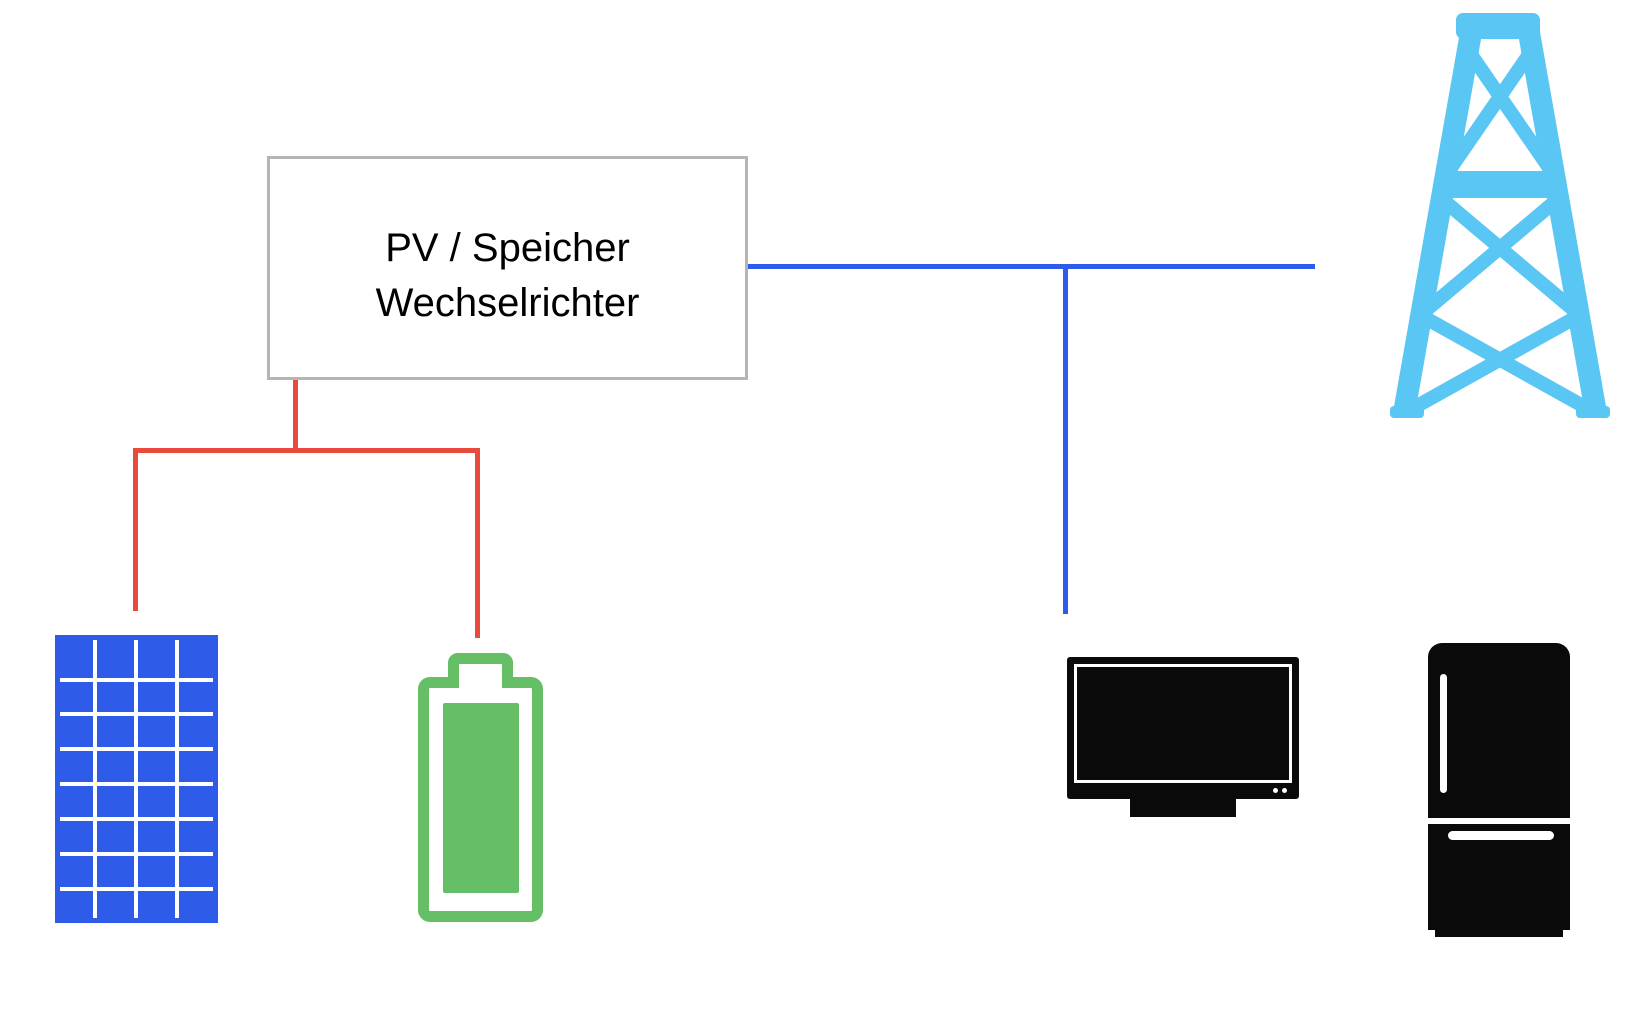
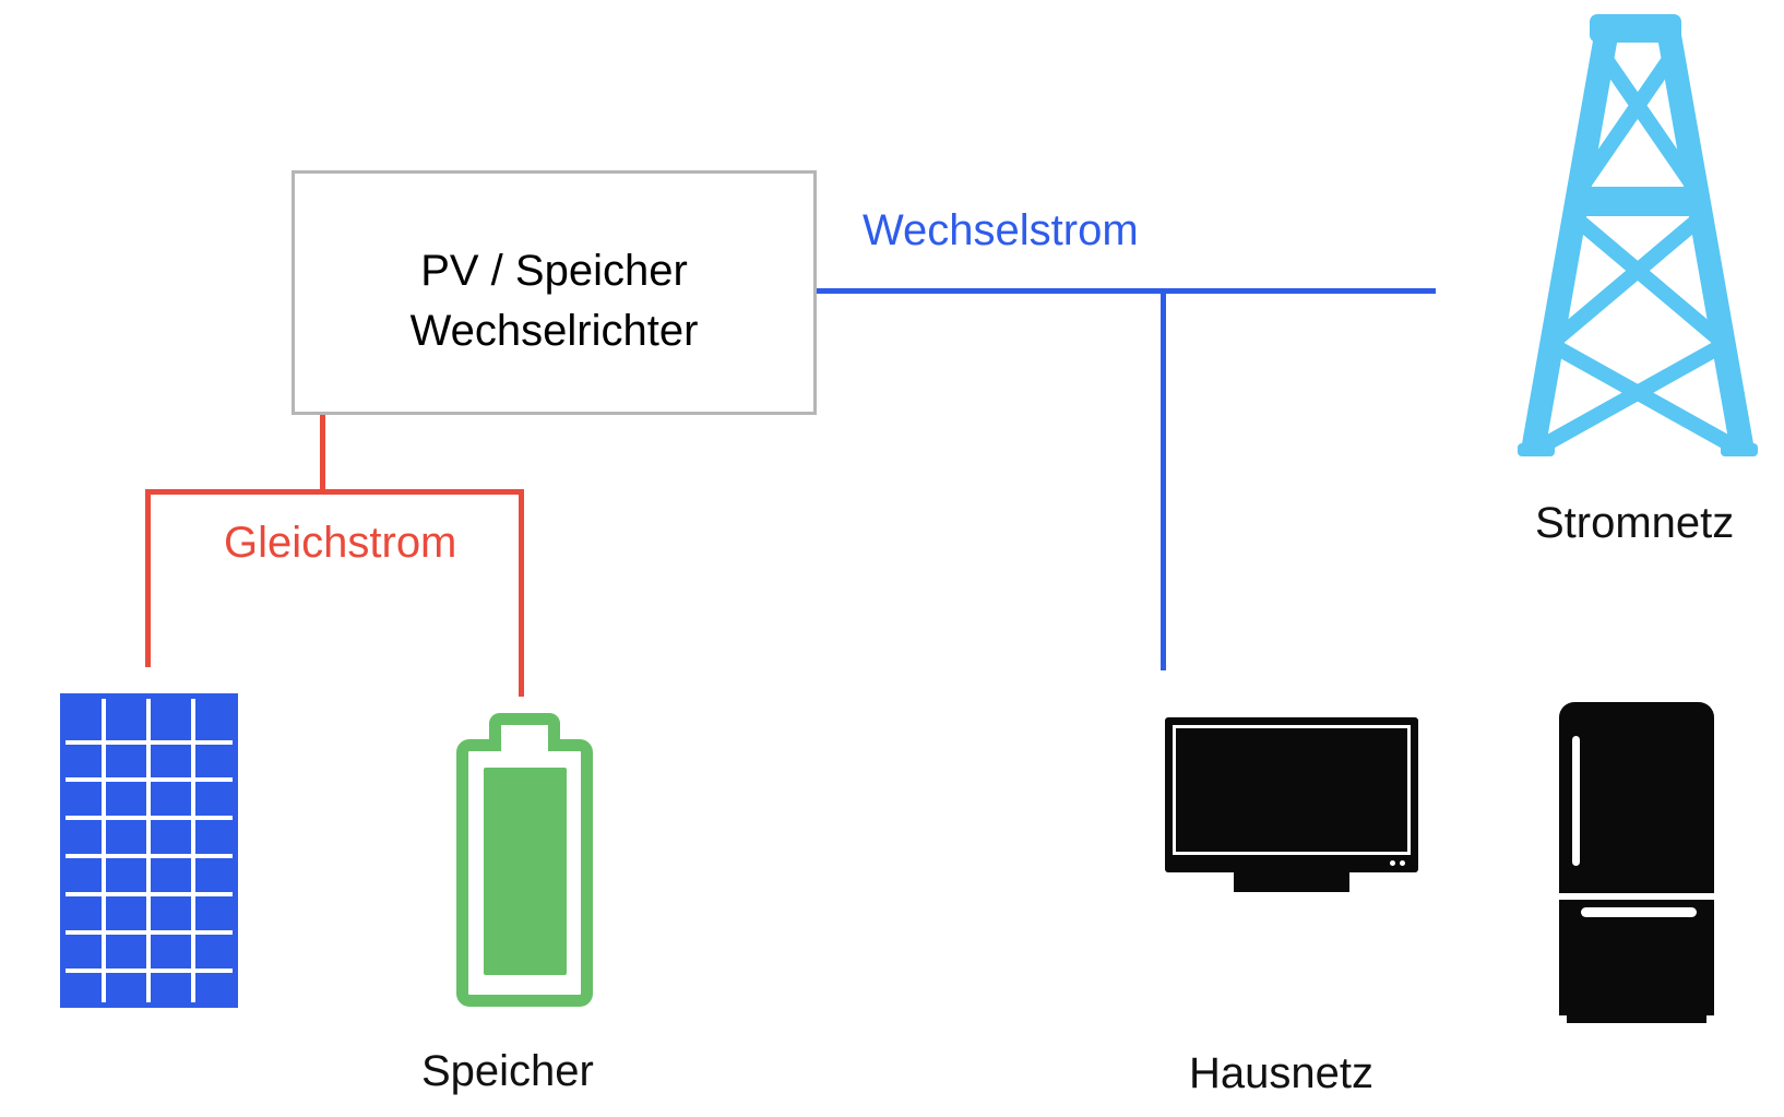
  PV / Speicher
  Wechselrichter
+ Wechselstrom
+ Gleichstrom
+ Speicher
+ Hausnetz
+ Stromnetz
